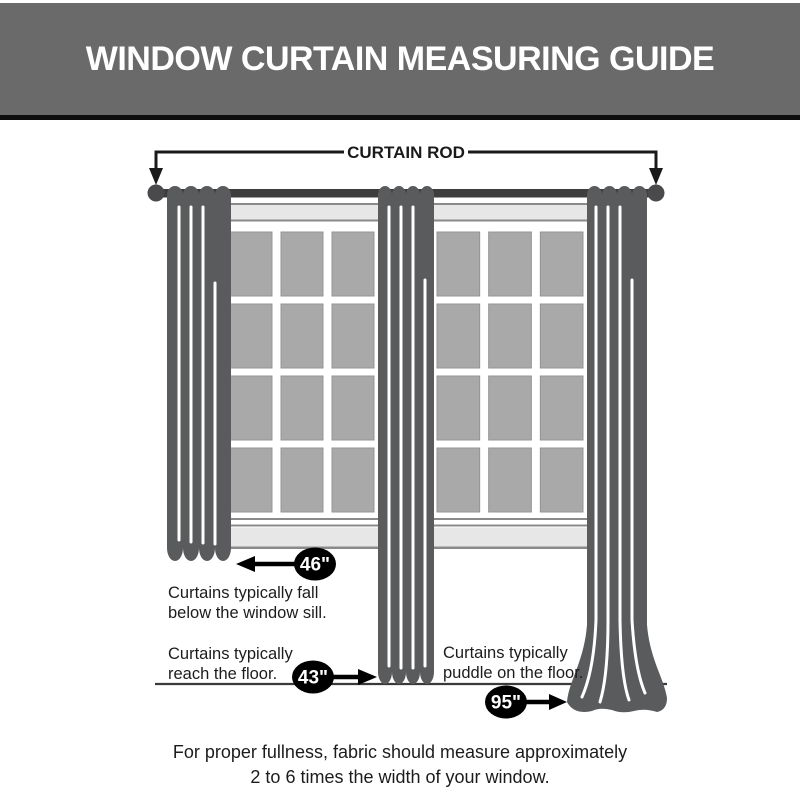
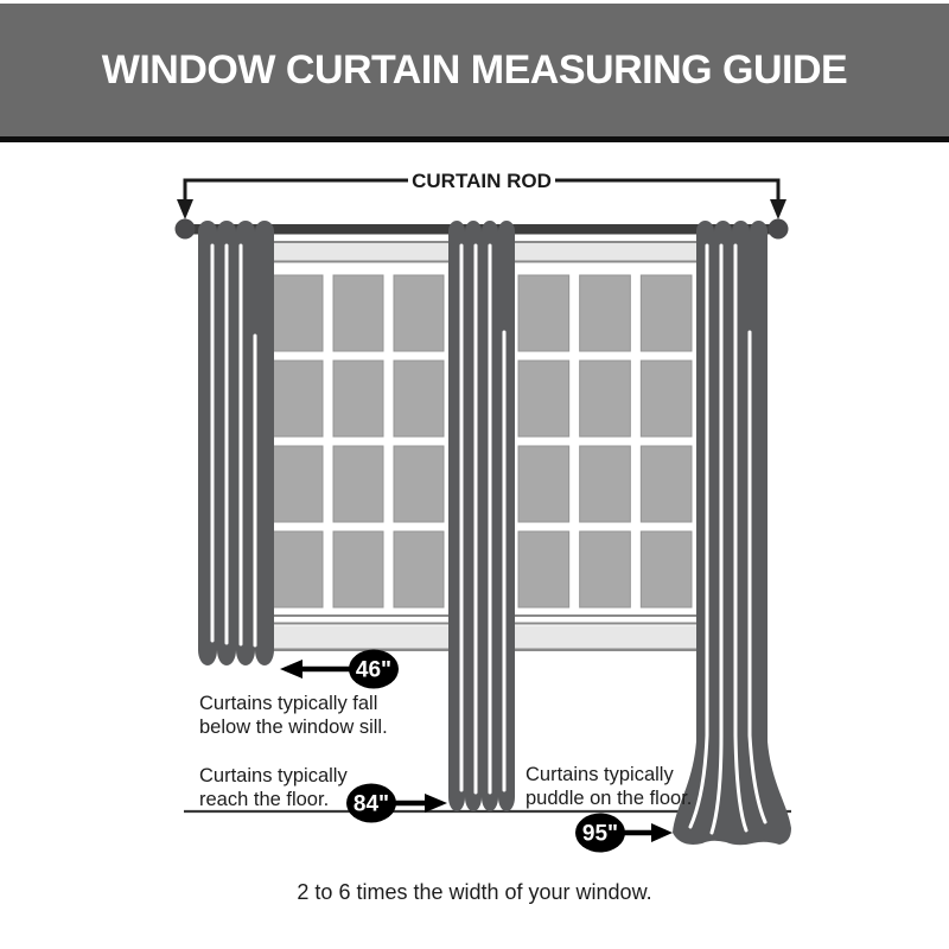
  WINDOW CURTAIN MEASURING GUIDE
  CURTAIN ROD
  46"
  Curtains typically fall
  below the window sill.
  Curtains typically
  reach the floor.
- 43"
+ 84"
  Curtains typically
  puddle on the floor.
  95"
- For proper fullness, fabric should measure approximately
  2 to 6 times the width of your window.
